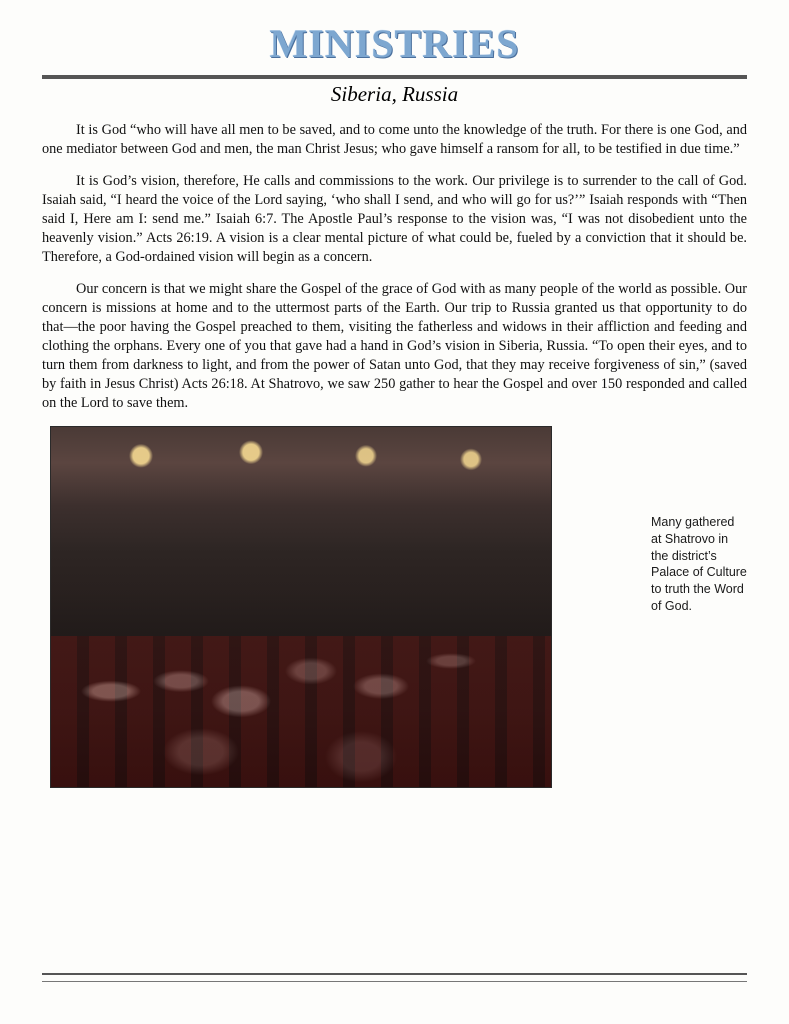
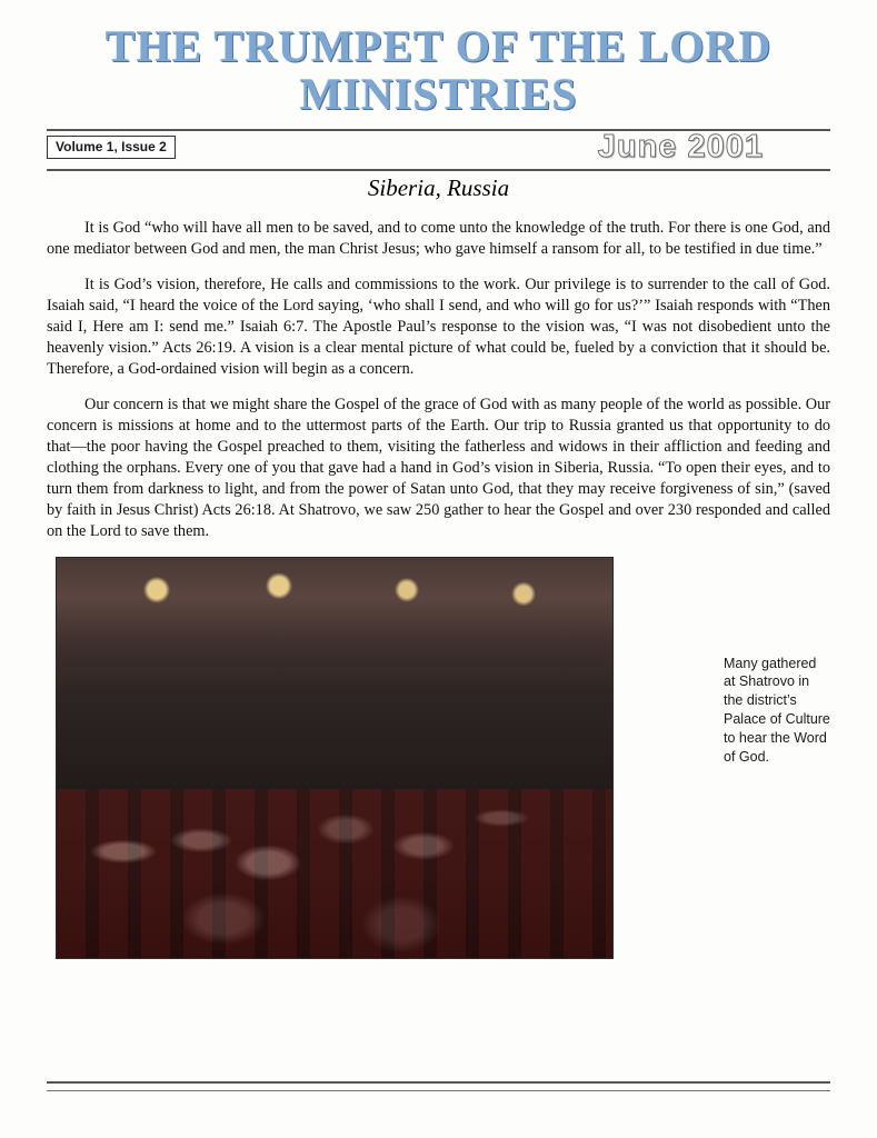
+ THE TRUMPET OF THE LORD
  MINISTRIES
+ Volume 1, Issue 2
+ June 2001
  Siberia, Russia
  It is God “who will have all men to be saved, and to come unto the knowledge of the truth. For there is one God, and one mediator between God and men, the man Christ Jesus; who gave himself a ransom for all, to be testified in due time.”
  It is God’s vision, therefore, He calls and commissions to the work. Our privilege is to surrender to the call of God. Isaiah said, “I heard the voice of the Lord saying, ‘who shall I send, and who will go for us?’” Isaiah responds with “Then said I, Here am I: send me.” Isaiah 6:7. The Apostle Paul’s response to the vision was, “I was not disobedient unto the heavenly vision.” Acts 26:19. A vision is a clear mental picture of what could be, fueled by a conviction that it should be. Therefore, a God-ordained vision will begin as a concern.
- Our concern is that we might share the Gospel of the grace of God with as many people of the world as possible. Our concern is missions at home and to the uttermost parts of the Earth. Our trip to Russia granted us that opportunity to do that—the poor having the Gospel preached to them, visiting the fatherless and widows in their affliction and feeding and clothing the orphans. Every one of you that gave had a hand in God’s vision in Siberia, Russia. “To open their eyes, and to turn them from darkness to light, and from the power of Satan unto God, that they may receive forgiveness of sin,” (saved by faith in Jesus Christ) Acts 26:18. At Shatrovo, we saw 250 gather to hear the Gospel and over 150 responded and called on the Lord to save them.
+ Our concern is that we might share the Gospel of the grace of God with as many people of the world as possible. Our concern is missions at home and to the uttermost parts of the Earth. Our trip to Russia granted us that opportunity to do that—the poor having the Gospel preached to them, visiting the fatherless and widows in their affliction and feeding and clothing the orphans. Every one of you that gave had a hand in God’s vision in Siberia, Russia. “To open their eyes, and to turn them from darkness to light, and from the power of Satan unto God, that they may receive forgiveness of sin,” (saved by faith in Jesus Christ) Acts 26:18. At Shatrovo, we saw 250 gather to hear the Gospel and over 230 responded and called on the Lord to save them.
- Many gathered at Shatrovo in the district’s Palace of Culture to truth the Word of God.
+ Many gathered at Shatrovo in the district’s Palace of Culture to hear the Word of God.
